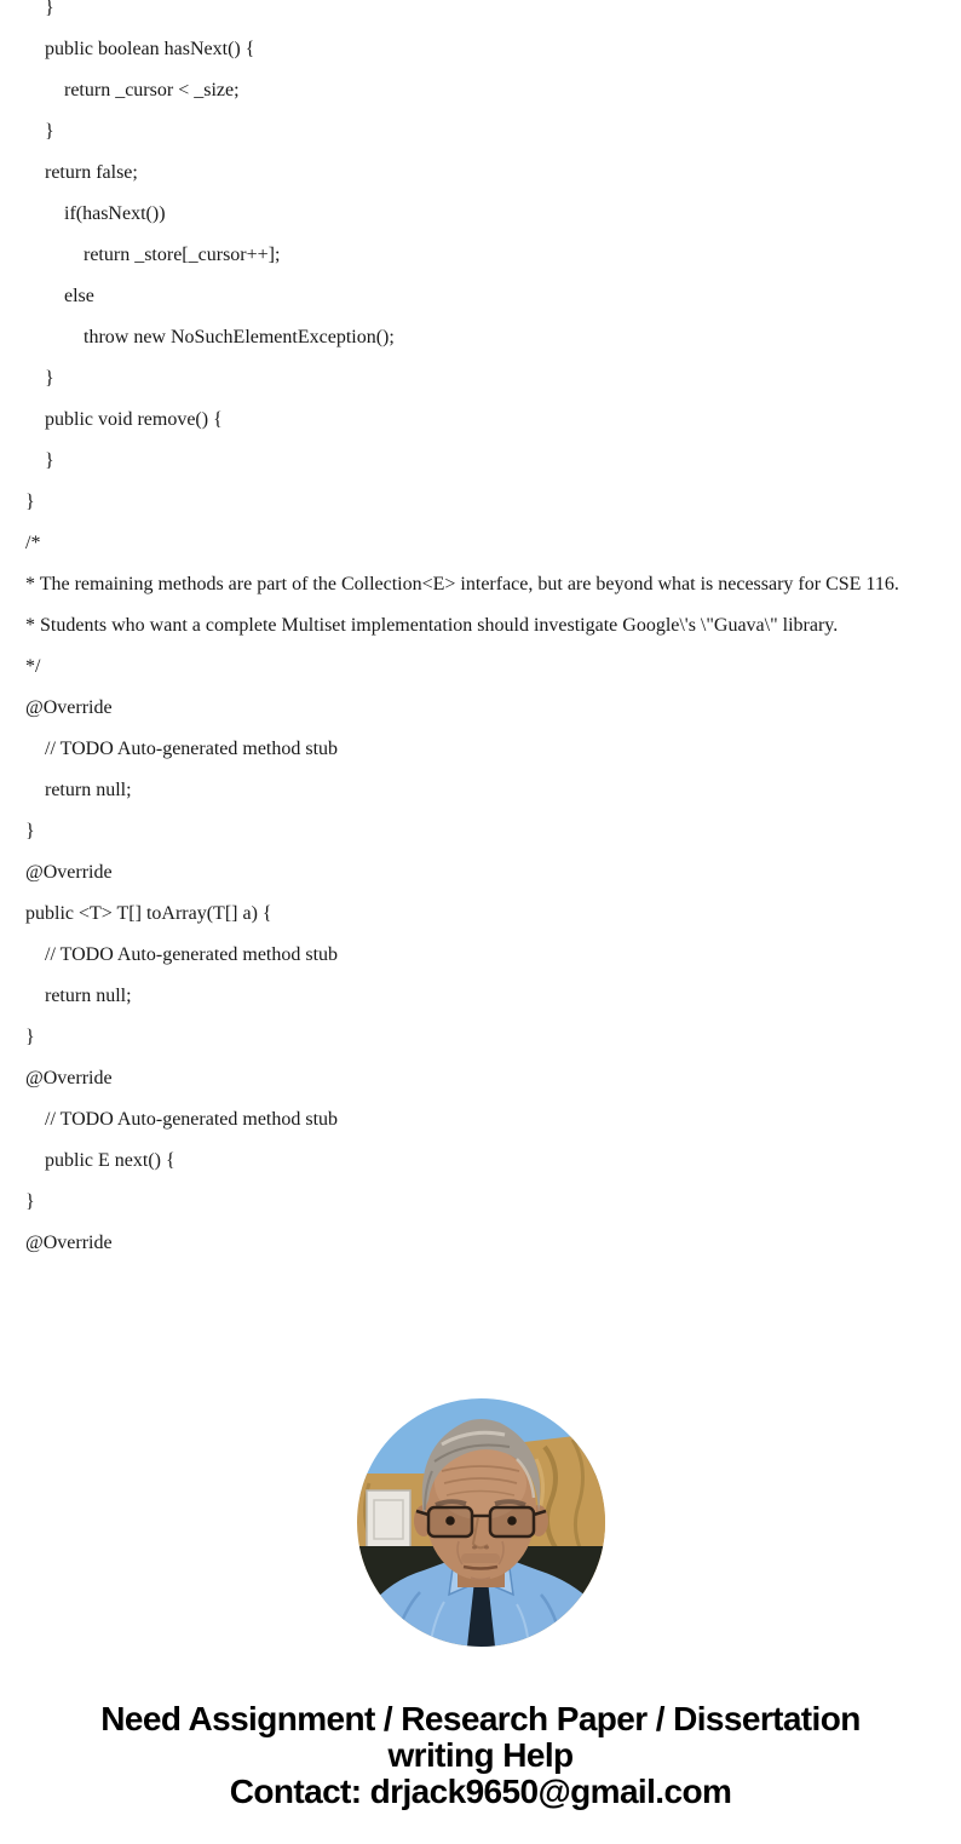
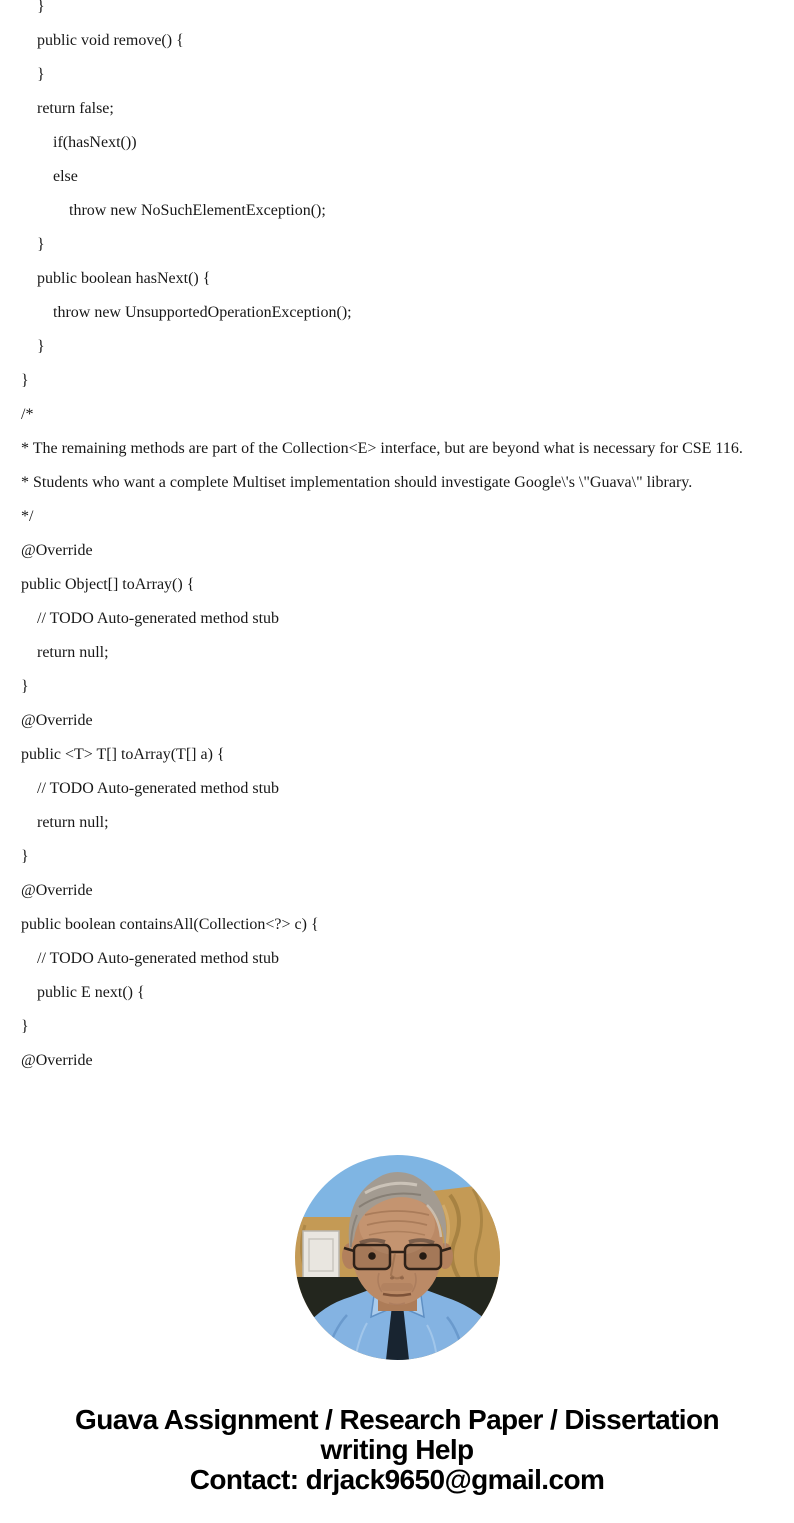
  }
- public boolean hasNext() {
+ public void remove() {
- return _cursor < _size;
  }
  return false;
  if(hasNext())
- return _store[_cursor++];
  else
  throw new NoSuchElementException();
  }
- public void remove() {
+ public boolean hasNext() {
+ throw new UnsupportedOperationException();
  }
  }
  /*
  * The remaining methods are part of the Collection<E> interface, but are beyond what is necessary for CSE 116.
  * Students who want a complete Multiset implementation should investigate Google\'s \"Guava\" library.
  */
  @Override
+ public Object[] toArray() {
  // TODO Auto-generated method stub
  return null;
  }
  @Override
  public <T> T[] toArray(T[] a) {
  // TODO Auto-generated method stub
  return null;
  }
  @Override
+ public boolean containsAll(Collection<?> c) {
  // TODO Auto-generated method stub
  public E next() {
  }
  @Override
- Need Assignment / Research Paper / Dissertation
+ Guava Assignment / Research Paper / Dissertation
  writing Help
  Contact: drjack9650@gmail.com
